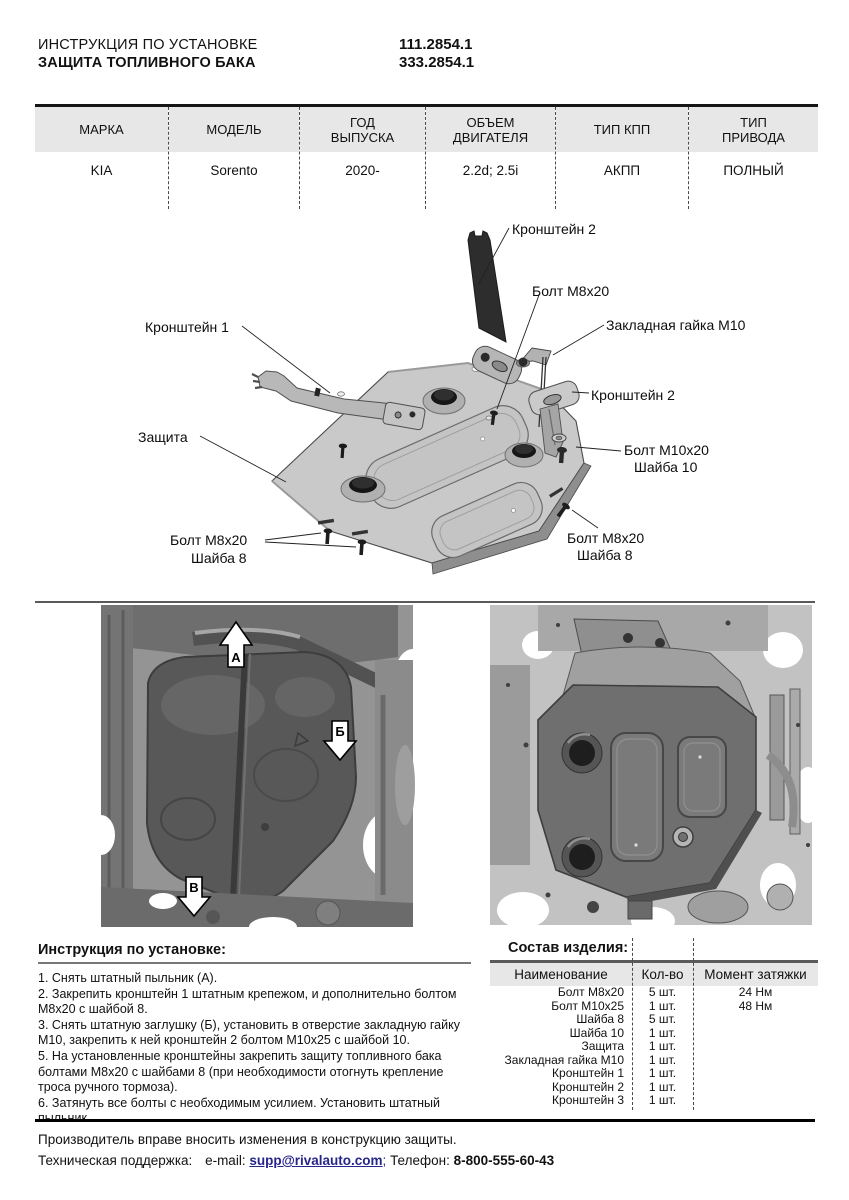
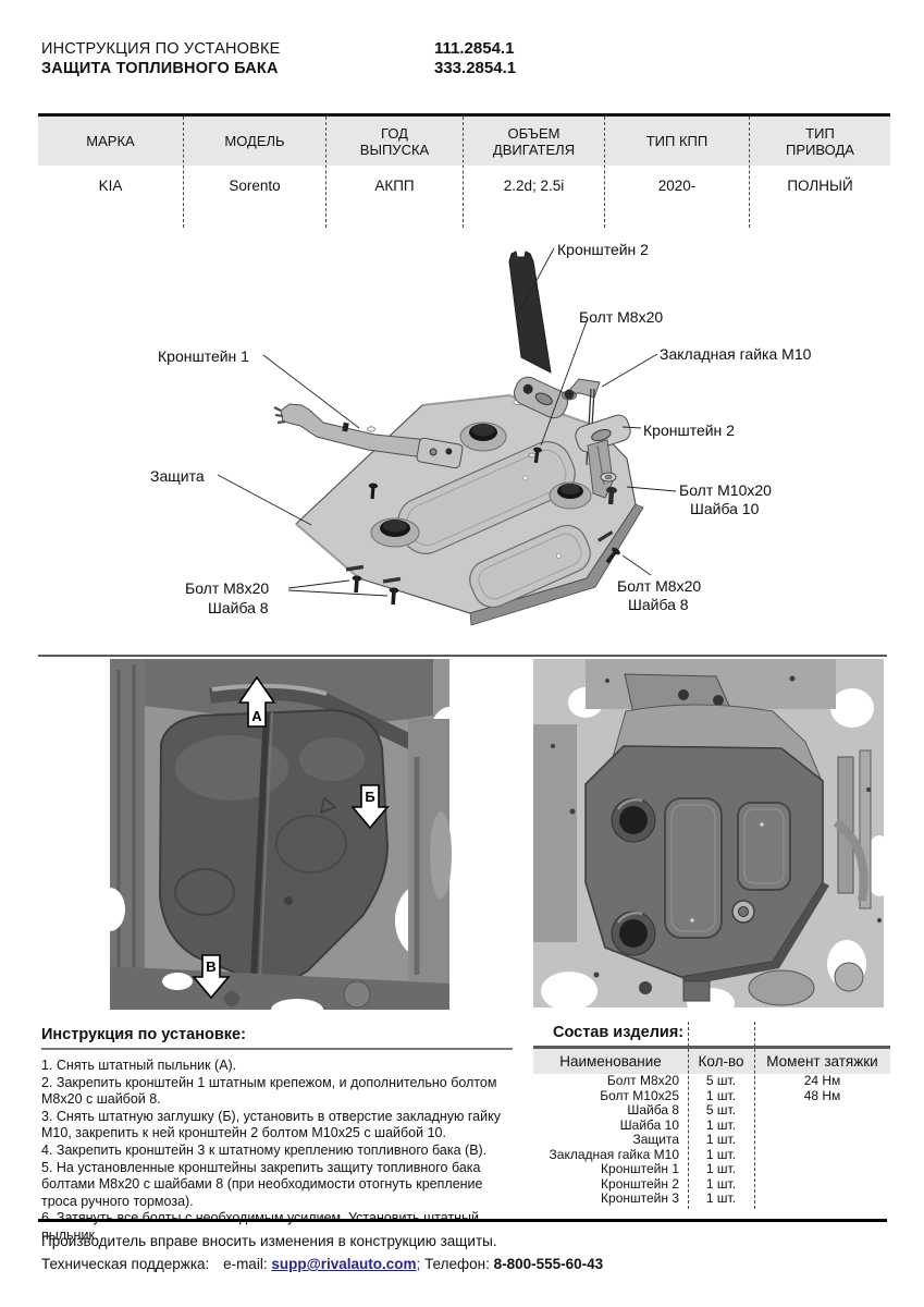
  ИНСТРУКЦИЯ ПО УСТАНОВКЕ
  ЗАЩИТА ТОПЛИВНОГО БАКА
  111.2854.1
  333.2854.1
  МАРКА
  KIA
  МОДЕЛЬ
  Sorento
  ГОД
  ВЫПУСКА
- 2020-
+ АКПП
  ОБЪЕМ
  ДВИГАТЕЛЯ
  2.2d; 2.5i
  ТИП КПП
- АКПП
+ 2020-
  ТИП
  ПРИВОДА
  ПОЛНЫЙ
  Кронштейн 2
  Болт М8х20
  Закладная гайка М10
  Кронштейн 1
  Кронштейн 2
  Защита
  Болт М10х20
  Шайба 10
  Болт М8х20
  Шайба 8
  Болт М8х20
  Шайба 8
  А
  Б
  В
  Инструкция по установке:
  1. Снять штатный пыльник (А).
  2. Закрепить кронштейн 1 штатным крепежом, и дополнительно болтом М8х20 с шайбой 8.
  3. Снять штатную заглушку (Б), установить в отверстие закладную гайку М10, закрепить к ней кронштейн 2 болтом М10х25 с шайбой 10.
+ 4. Закрепить кронштейн 3 к штатному креплению топливного бака (В).
  5. На установленные кронштейны закрепить защиту топливного бака болтами М8х20 с шайбами 8 (при необходимости отогнуть крепление троса ручного тормоза).
  6. Затянуть все болты с необходимым усилием. Установить штатный пыльник.
  Состав изделия:
  Наименование
  Кол-во
  Момент затяжки
  Болт М8х20
  5 шт.
  24 Нм
  Болт М10х25
  1 шт.
  48 Нм
  Шайба 8
  5 шт.
  Шайба 10
  1 шт.
  Защита
  1 шт.
  Закладная гайка М10
  1 шт.
  Кронштейн 1
  1 шт.
  Кронштейн 2
  1 шт.
  Кронштейн 3
  1 шт.
  Производитель вправе вносить изменения в конструкцию защиты.
  Техническая поддержка: e-mail: supp@rivalauto.com; Телефон: 8-800-555-60-43
